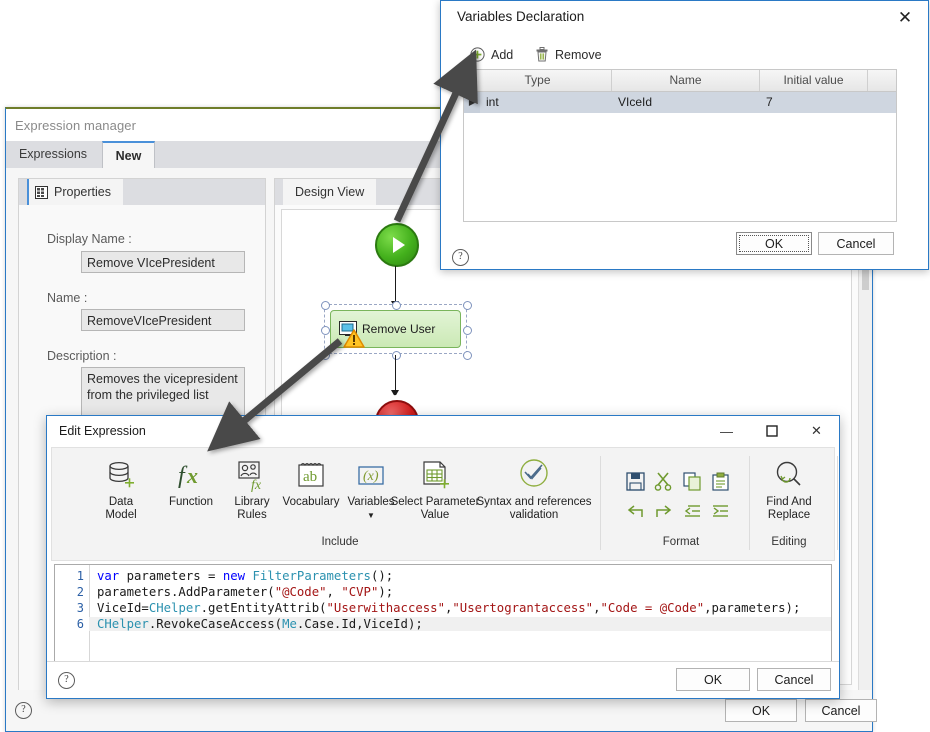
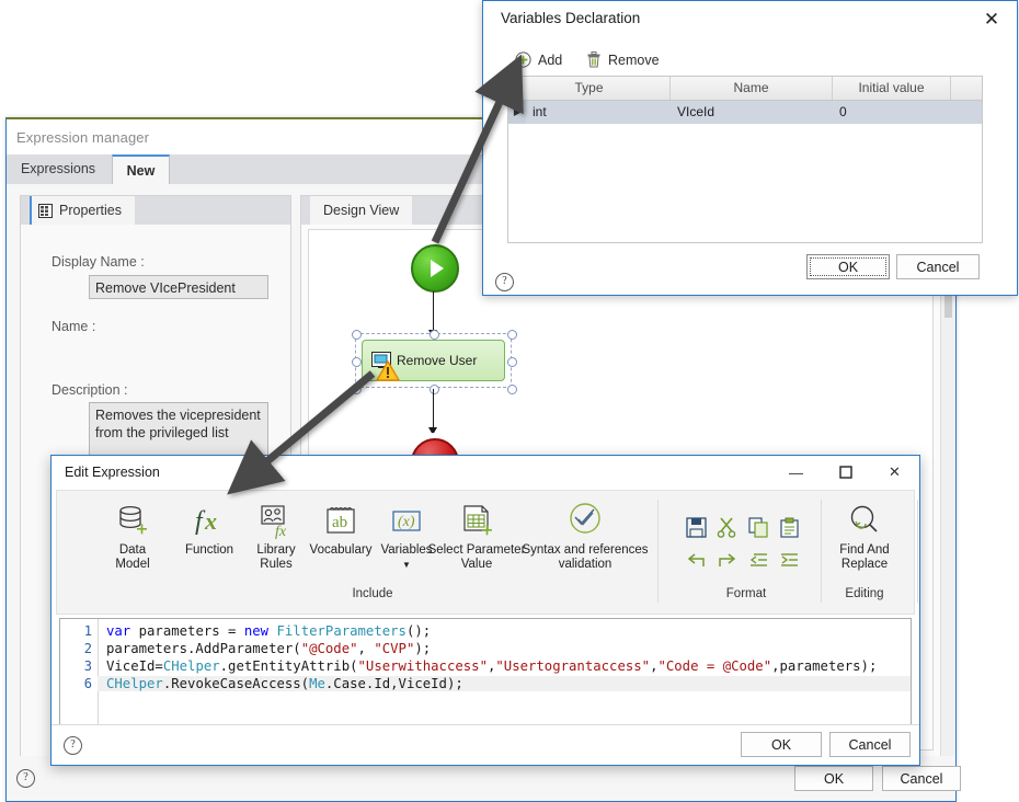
  Expression manager
  Expressions
  New
  Properties
  Display Name :
  Remove VIcePresident
  Name :
- RemoveVIcePresident
  Description :
  Removes the vicepresident from the privileged list
  Design View
  Remove User
  ?
  OK
  Cancel
  Variables Declaration
  ✕
  Add
  Remove
  Type
  Name
  Initial value
  ▶
  int
  VIceId
- 7
+ 0
  ?
  OK
  Cancel
  Edit Expression
  —
  ✕
  Data
  Model
  f
  x
  Function
  fx
  Library
  Rules
  ab
  Vocabulary
  (x)
  Variables
  ▼
  Select Parameter
  Value
  Syntax and references
  validation
  Format
  Find And
  Replace
  Editing
  Include
  1
  2
  3
  6
  var parameters = new FilterParameters();
  parameters.AddParameter("@Code", "CVP");
  ViceId=CHelper.getEntityAttrib("Userwithaccess","Usertograntaccess","Code = @Code",parameters);
  CHelper.RevokeCaseAccess(Me.Case.Id,ViceId);
  ?
  OK
  Cancel
